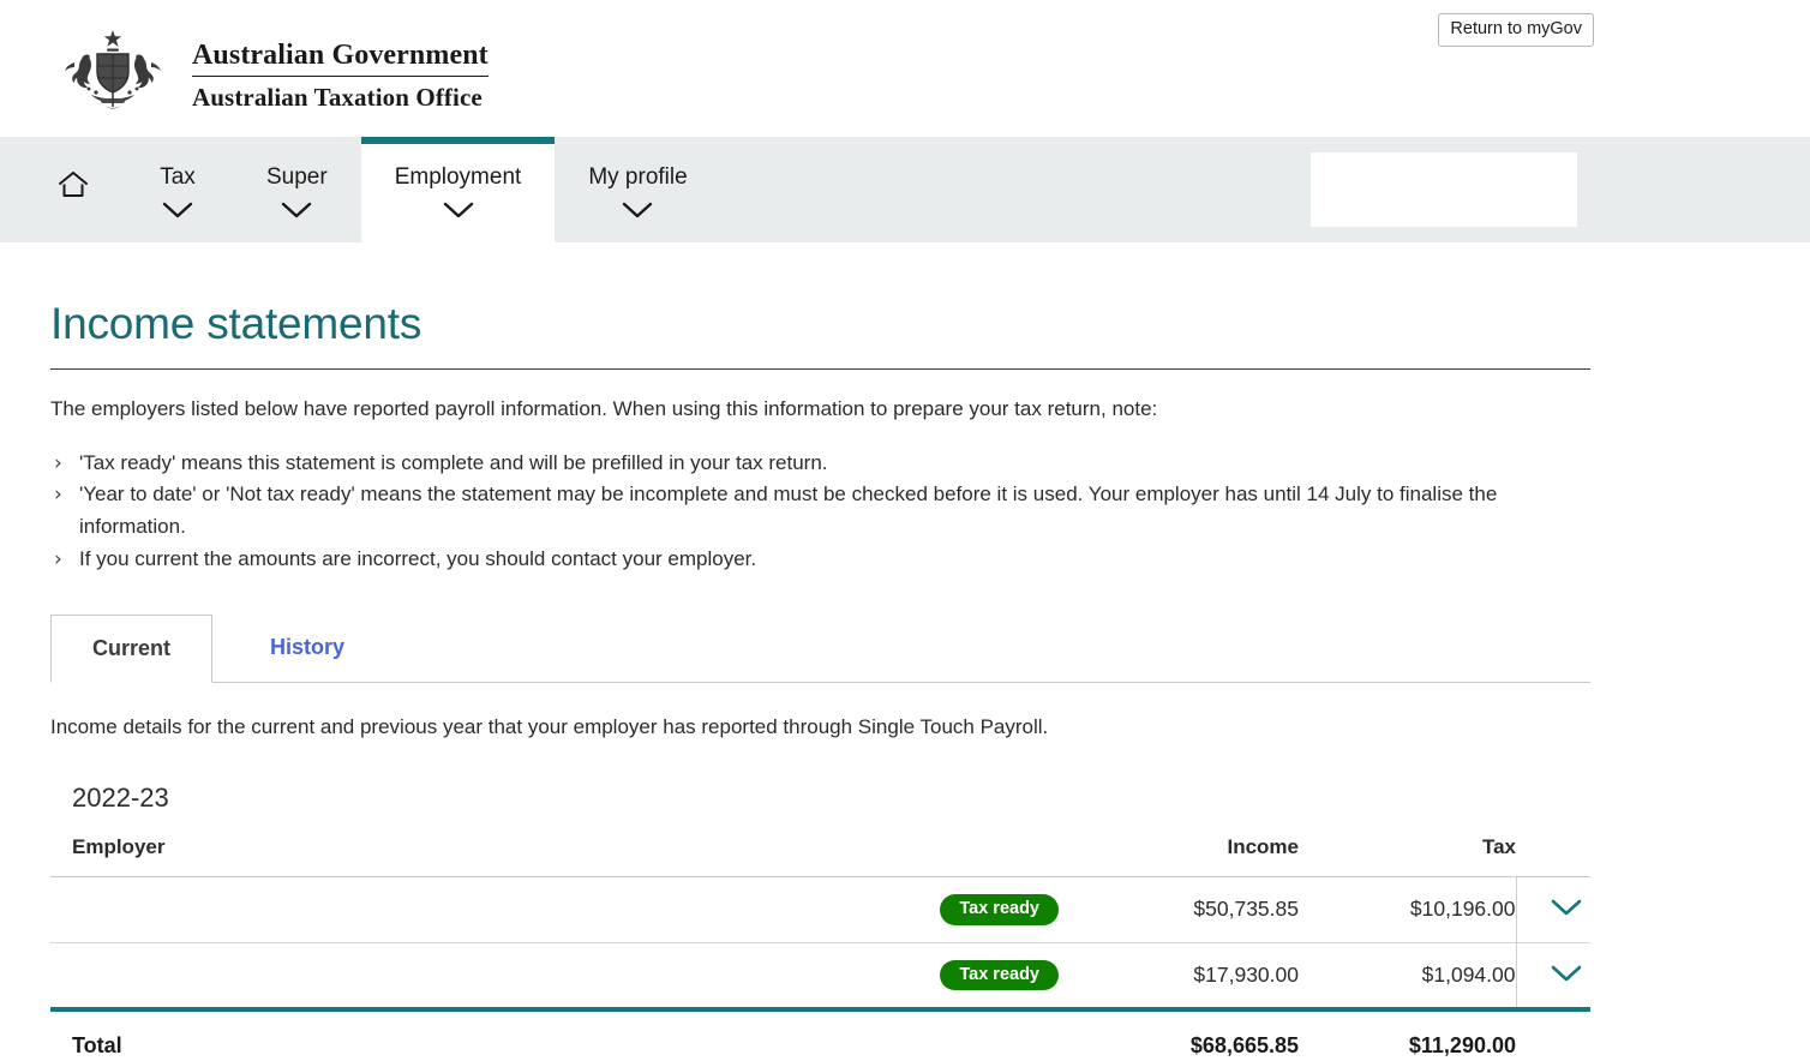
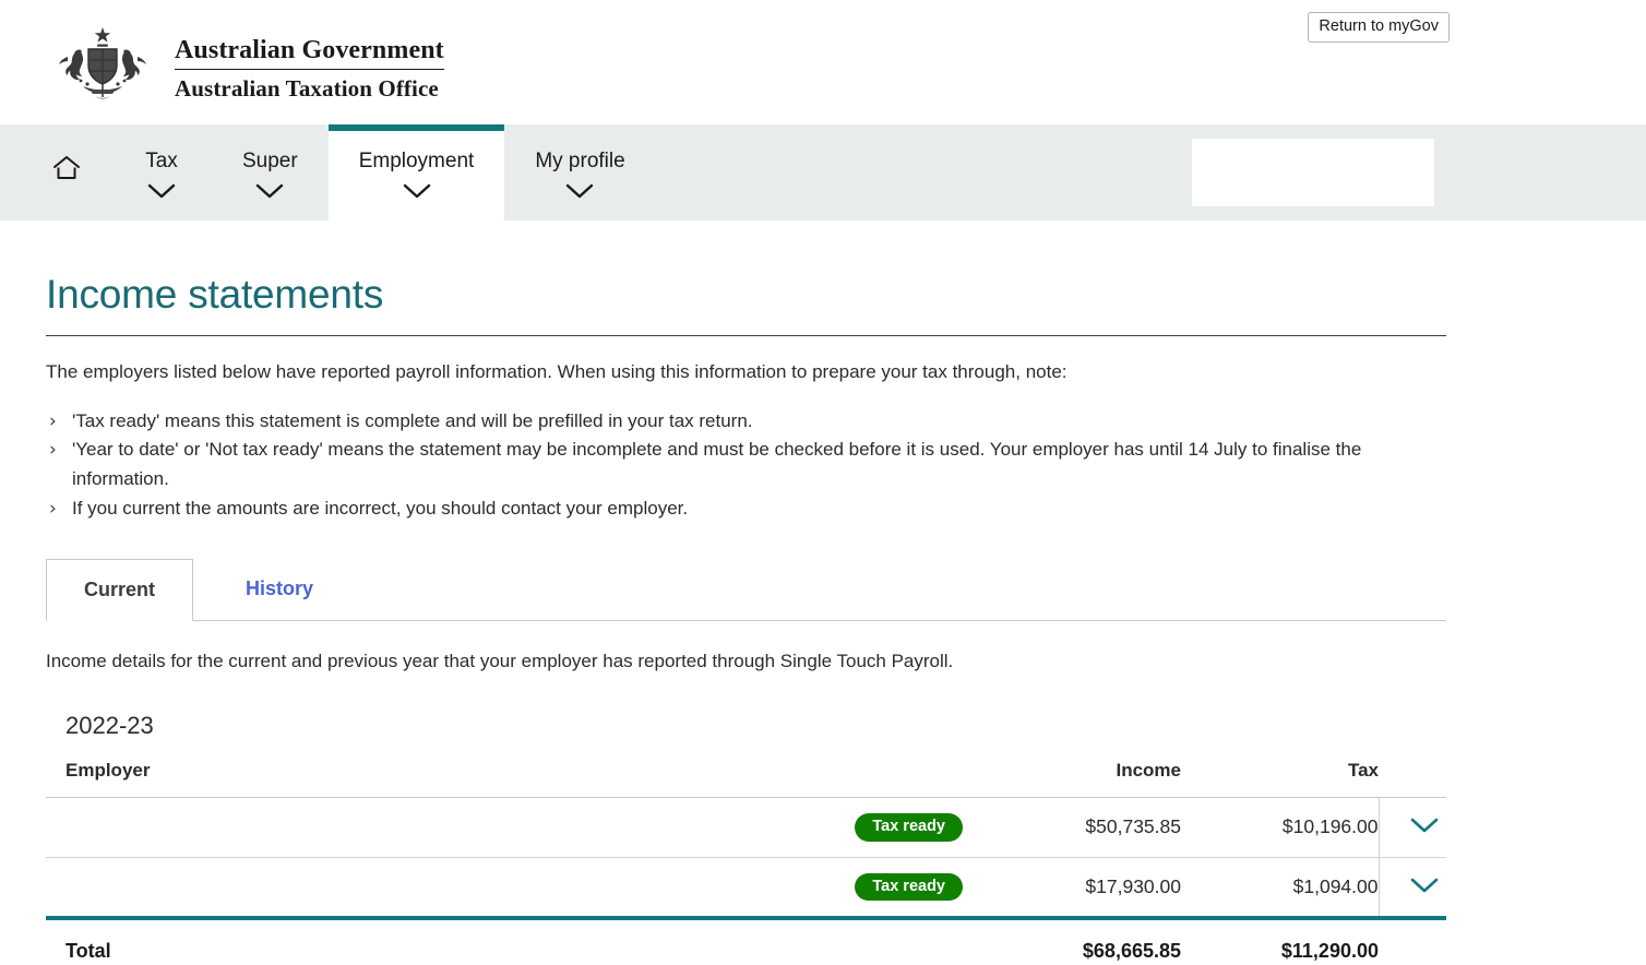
  Australian Government
  Australian Taxation Office
  Return to myGov
  Tax
  Super
  Employment
  My profile
  Income statements
- The employers listed below have reported payroll information. When using this information to prepare your tax return, note:
+ The employers listed below have reported payroll information. When using this information to prepare your tax through, note:
  ›
  'Tax ready' means this statement is complete and will be prefilled in your tax return.
  ›
  'Year to date' or 'Not tax ready' means the statement may be incomplete and must be checked before it is used. Your employer has until 14 July to finalise the information.
  ›
  If you current the amounts are incorrect, you should contact your employer.
  Current History
  Income details for the current and previous year that your employer has reported through Single Touch Payroll.
  2022-23
  Employer		Income	Tax
  	Tax ready	$50,735.85	$10,196.00
  	Tax ready	$17,930.00	$1,094.00
  Total		$68,665.85	$11,290.00
